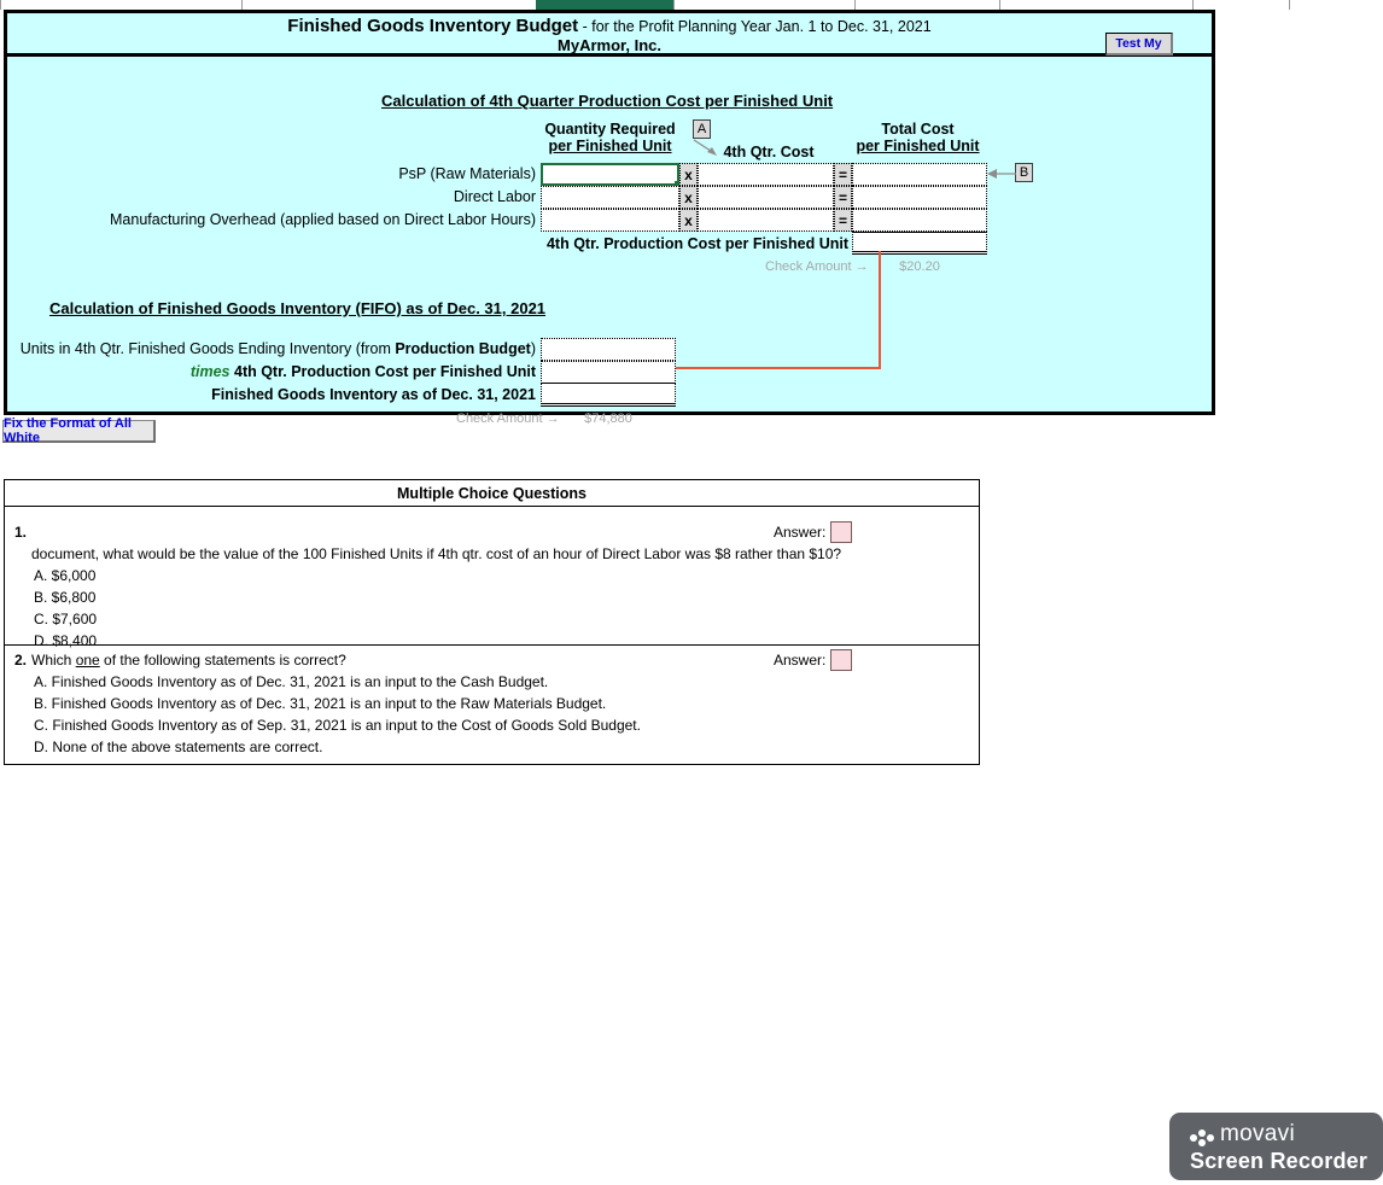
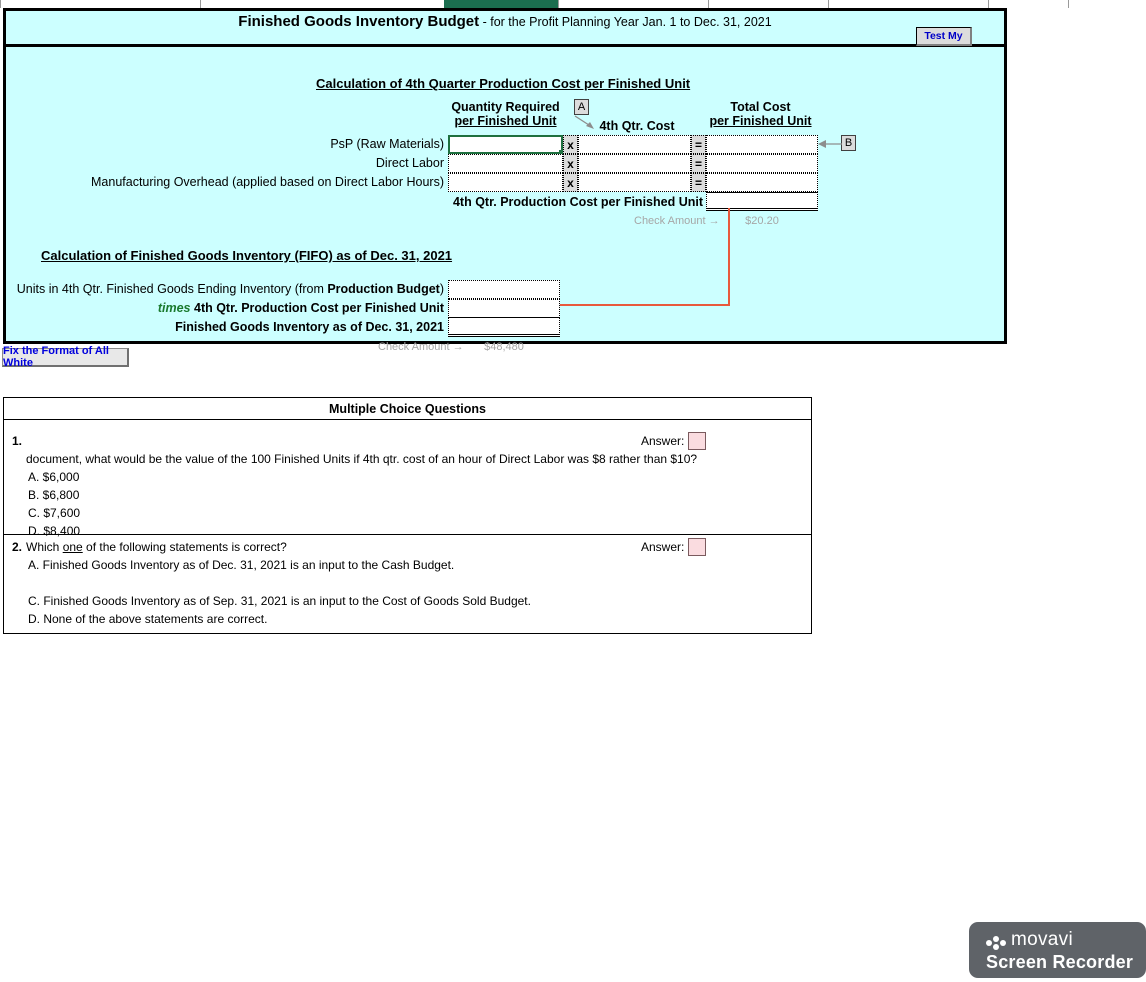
  Finished Goods Inventory Budget - for the Profit Planning Year Jan. 1 to Dec. 31, 2021
- MyArmor, Inc.
  Test My
  Calculation of 4th Quarter Production Cost per Finished Unit
  Quantity Required
  per Finished Unit
  4th Qtr. Cost
  Total Cost
  per Finished Unit
  A
  B
  PsP (Raw Materials)
  x
  =
  Direct Labor
  x
  =
  Manufacturing Overhead (applied based on Direct Labor Hours)
  x
  =
  4th Qtr. Production Cost per Finished Unit
  Check Amount →
  $20.20
  Calculation of Finished Goods Inventory (FIFO) as of Dec. 31, 2021
  Units in 4th Qtr. Finished Goods Ending Inventory (from Production Budget)
  times 4th Qtr. Production Cost per Finished Unit
  Finished Goods Inventory as of Dec. 31, 2021
  Check Amount →
- $74,880
+ $48,480
  Fix the Format of All White
  Multiple Choice Questions
  1.
  document, what would be the value of the 100 Finished Units if 4th qtr. cost of an hour of Direct Labor was $8 rather than $10?
  Answer:
  A. $6,000
  B. $6,800
  C. $7,600
  D. $8,400
  2.
  Which one of the following statements is correct?
  Answer:
  A. Finished Goods Inventory as of Dec. 31, 2021 is an input to the Cash Budget.
- B. Finished Goods Inventory as of Dec. 31, 2021 is an input to the Raw Materials Budget.
  C. Finished Goods Inventory as of Sep. 31, 2021 is an input to the Cost of Goods Sold Budget.
  D. None of the above statements are correct.
  movavi
  Screen Recorder
